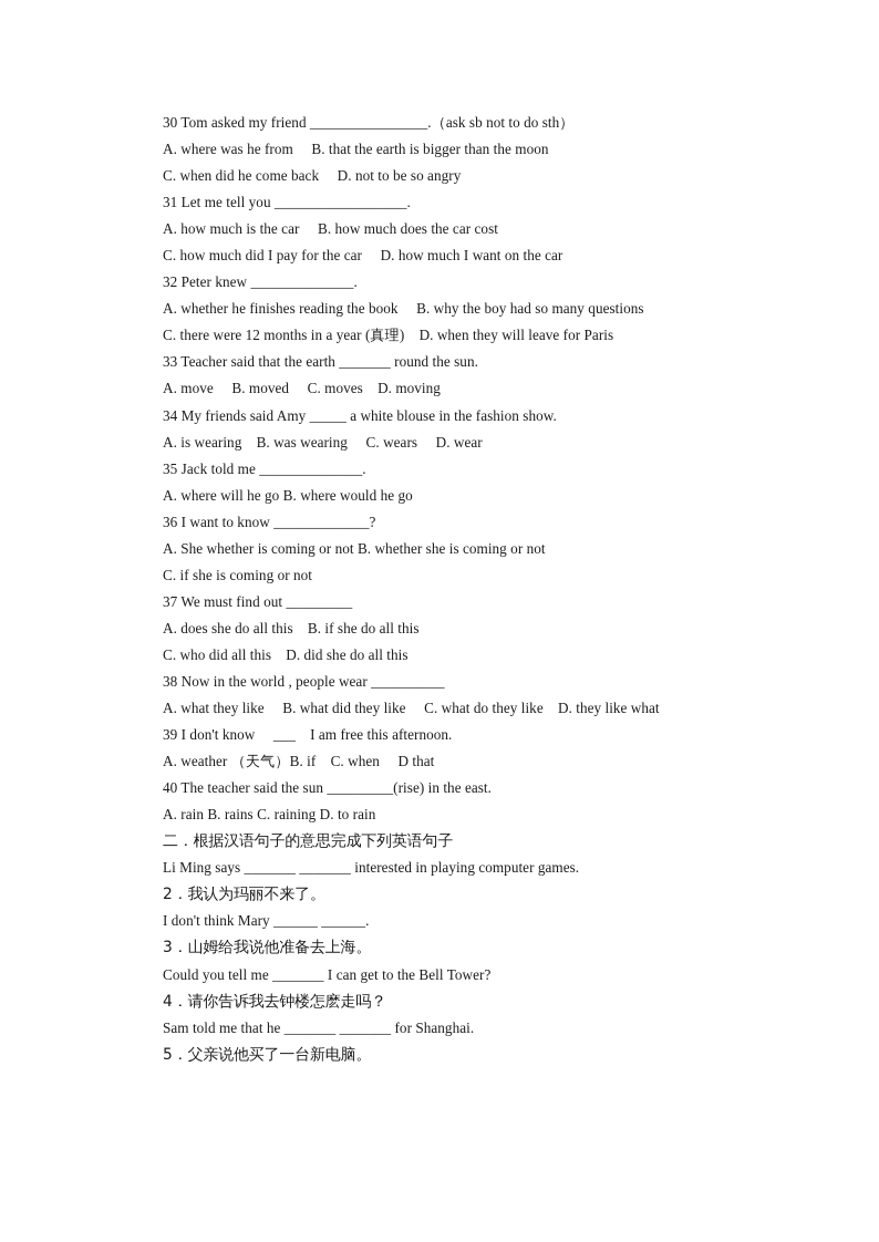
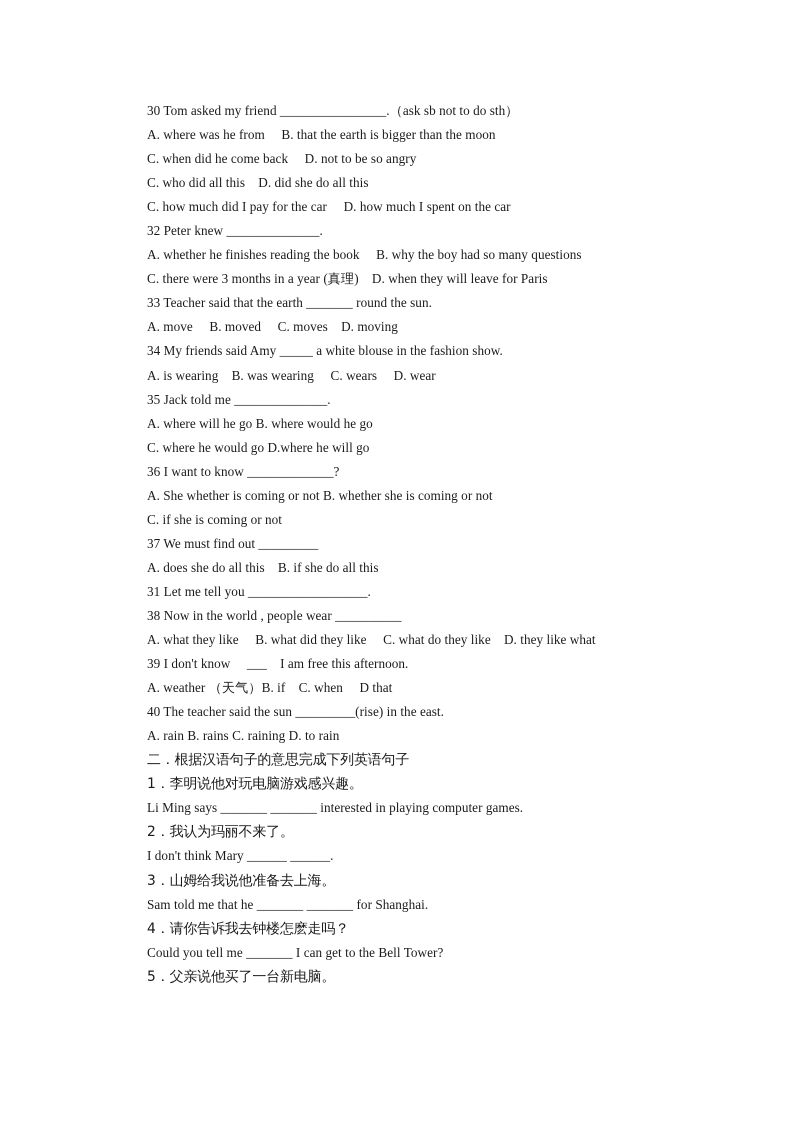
  30 Tom asked my friend ________________.（ask sb not to do sth）
  A. where was he from B. that the earth is bigger than the moon
  C. when did he come back D. not to be so angry
- 31 Let me tell you __________________.
+ C. who did all this D. did she do all this
- A. how much is the car B. how much does the car cost
- C. how much did I pay for the car D. how much I want on the car
+ C. how much did I pay for the car D. how much I spent on the car
  32 Peter knew ______________.
  A. whether he finishes reading the book B. why the boy had so many questions
- C. there were 12 months in a year (真理) D. when they will leave for Paris
+ C. there were 3 months in a year (真理) D. when they will leave for Paris
  33 Teacher said that the earth _______ round the sun.
  A. move B. moved C. moves D. moving
  34 My friends said Amy _____ a white blouse in the fashion show.
  A. is wearing B. was wearing C. wears D. wear
  35 Jack told me ______________.
  A. where will he go B. where would he go
+ C. where he would go D.where he will go
  36 I want to know _____________?
  A. She whether is coming or not B. whether she is coming or not
  C. if she is coming or not
  37 We must find out _________
  A. does she do all this B. if she do all this
- C. who did all this D. did she do all this
+ 31 Let me tell you __________________.
  38 Now in the world , people wear __________
  A. what they like B. what did they like C. what do they like D. they like what
  39 I don't know ___ I am free this afternoon.
  A. weather （天气）B. if C. when D that
  40 The teacher said the sun _________(rise) in the east.
  A. rain B. rains C. raining D. to rain
  二．根据汉语句子的意思完成下列英语句子
+ 1．李明说他对玩电脑游戏感兴趣。
  Li Ming says _______ _______ interested in playing computer games.
  2．我认为玛丽不来了。
  I don't think Mary ______ ______.
  3．山姆给我说他准备去上海。
- Could you tell me _______ I can get to the Bell Tower?
+ Sam told me that he _______ _______ for Shanghai.
  4．请你告诉我去钟楼怎麽走吗？
- Sam told me that he _______ _______ for Shanghai.
+ Could you tell me _______ I can get to the Bell Tower?
  5．父亲说他买了一台新电脑。
